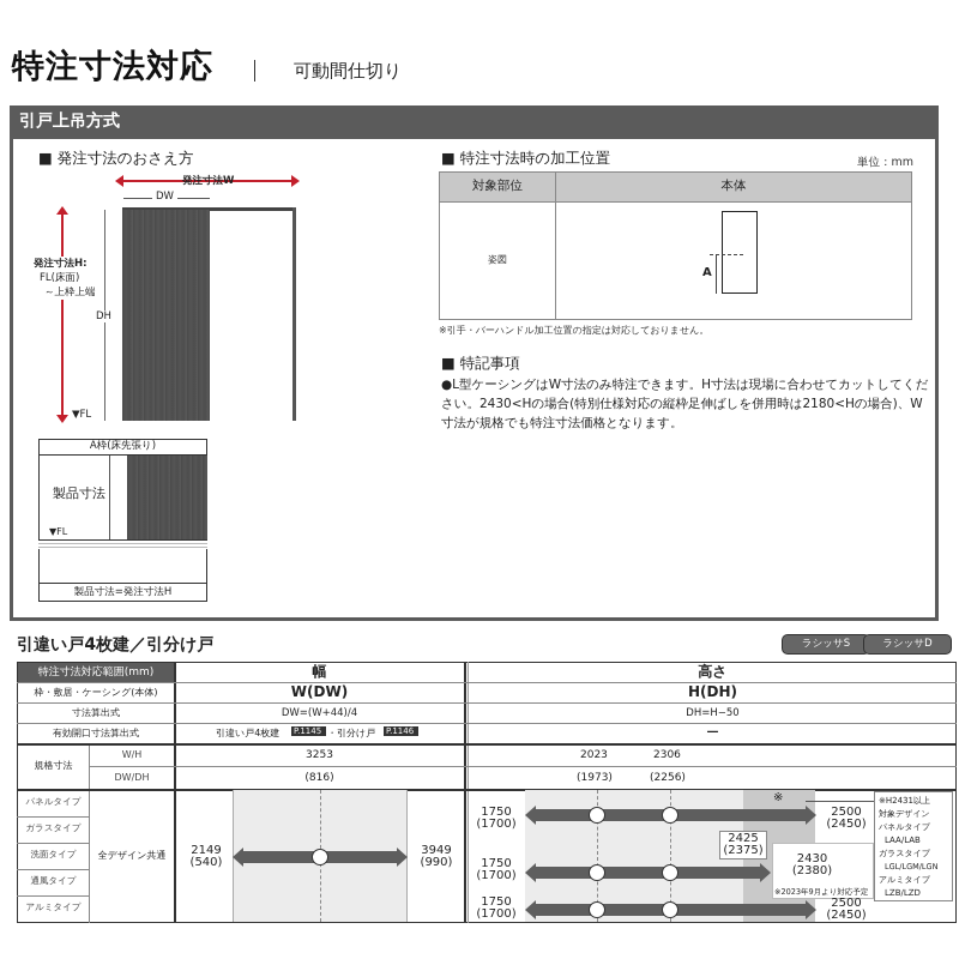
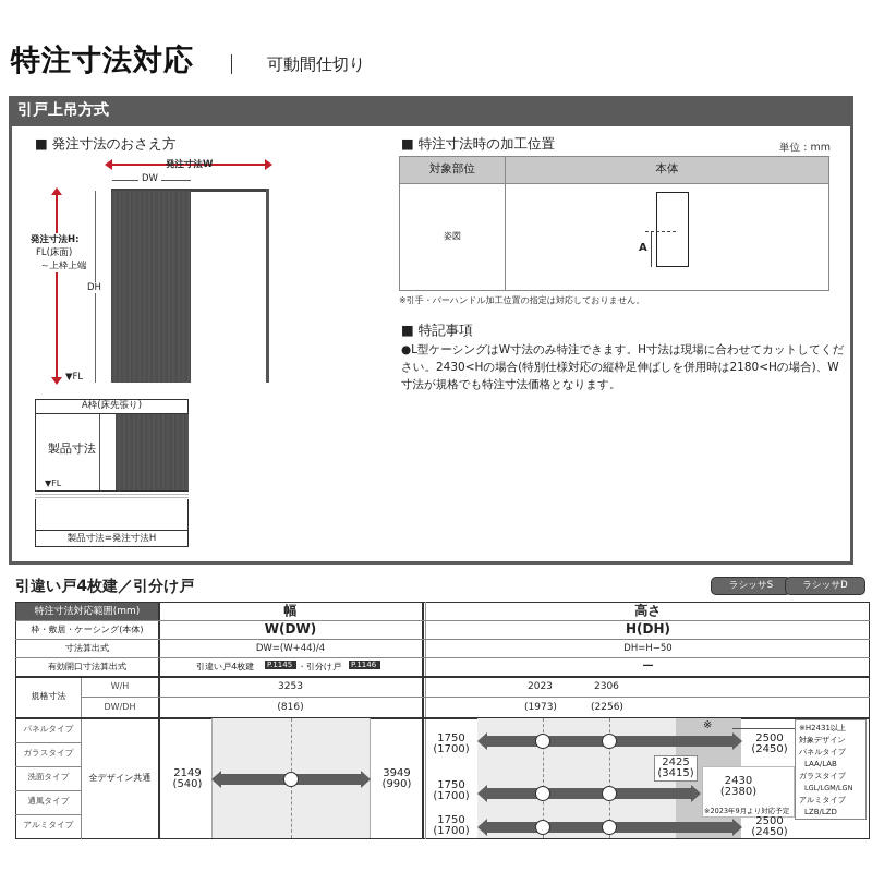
  特注寸法対応
  可動間仕切り
  引戸上吊方式
  発注寸法のおさえ方
  発注寸法W
  DW
  発注寸法H:
  FL(床面)
  ～上枠上端
  DH
  ▼FL
  A枠(床先張り)
  製品寸法
  ▼FL
  製品寸法=発注寸法H
  特注寸法時の加工位置
  単位：mm
  対象部位	本体
  姿図	A
  ※引手・バーハンドル加工位置の指定は対応しておりません。
  特記事項
  ●L型ケーシングはW寸法のみ特注できます。H寸法は現場に合わせてカットしてください。2430<Hの場合(特別仕様対応の縦枠足伸ばしを併用時は2180<Hの場合)、W寸法が規格でも特注寸法価格となります。
  引違い戸4枚建／引分け戸
  ラシッサS
  ラシッサD
  特注寸法対応範囲(mm)
  幅
  高さ
  枠・敷居・ケーシング(本体)
  W(DW)
  H(DH)
  寸法算出式
  DW=(W+44)/4
  DH=H−50
  有効開口寸法算出式
  引違い戸4枚建
  P.1145
  ・引分け戸
  P.1146
  —
  規格寸法
  W/H
  DW/DH
  3253
  (816)
  2023
  2306
  (1973)
  (2256)
  パネルタイプ
  ガラスタイプ
  洗面タイプ
  通風タイプ
  アルミタイプ
  全デザイン共通
  2149
  (540)
  3949
  (990)
  ※
  1750
  (1700)
  2500
  (2450)
  2425
- (2375)
+ (3415)
  2430
  (2380)
  ※2023年9月より対応予定
  1750
  (1700)
  1750
  (1700)
  2500
  (2450)
  ※H2431以上
  対象デザイン
  パネルタイプ
  LAA/LAB
  ガラスタイプ
  LGL/LGM/LGN
  アルミタイプ
  LZB/LZD
